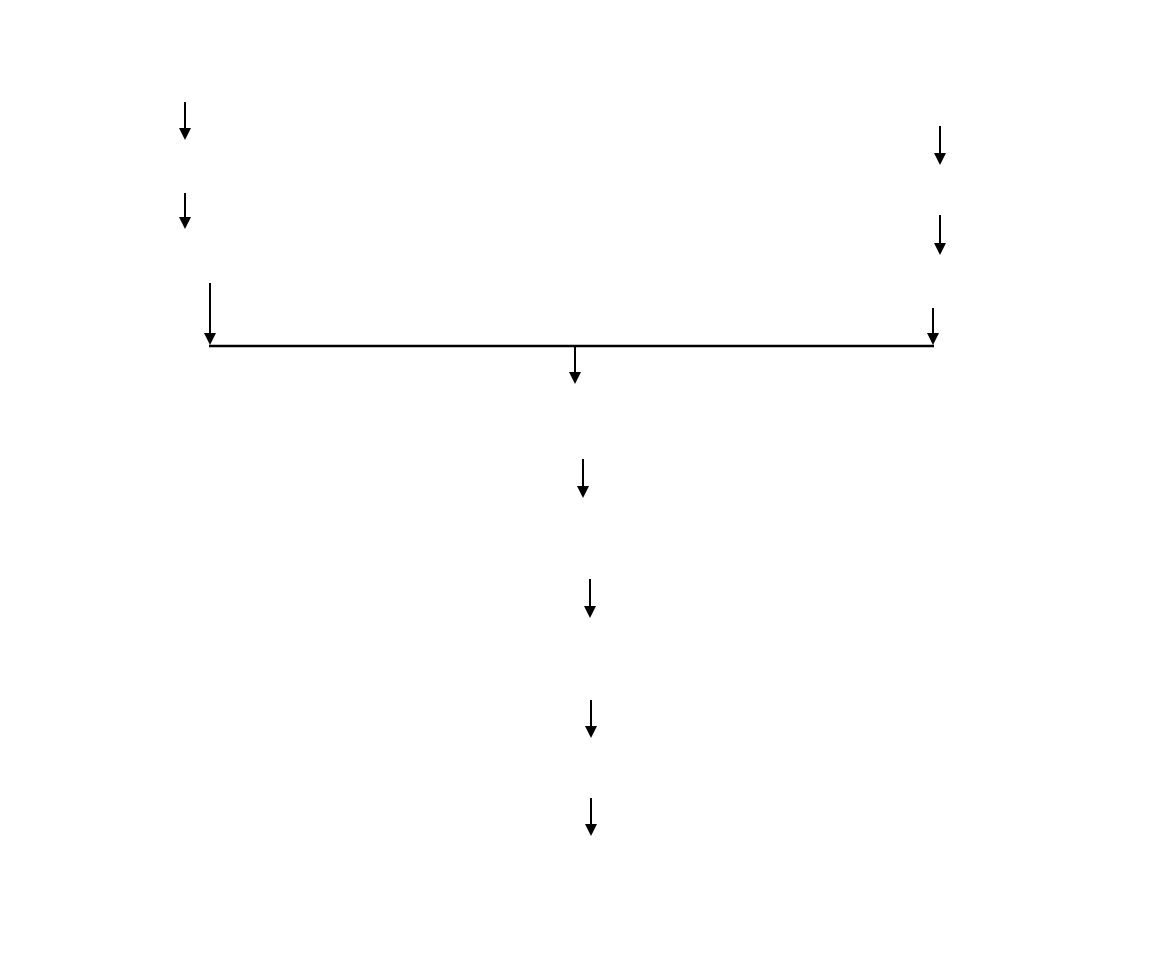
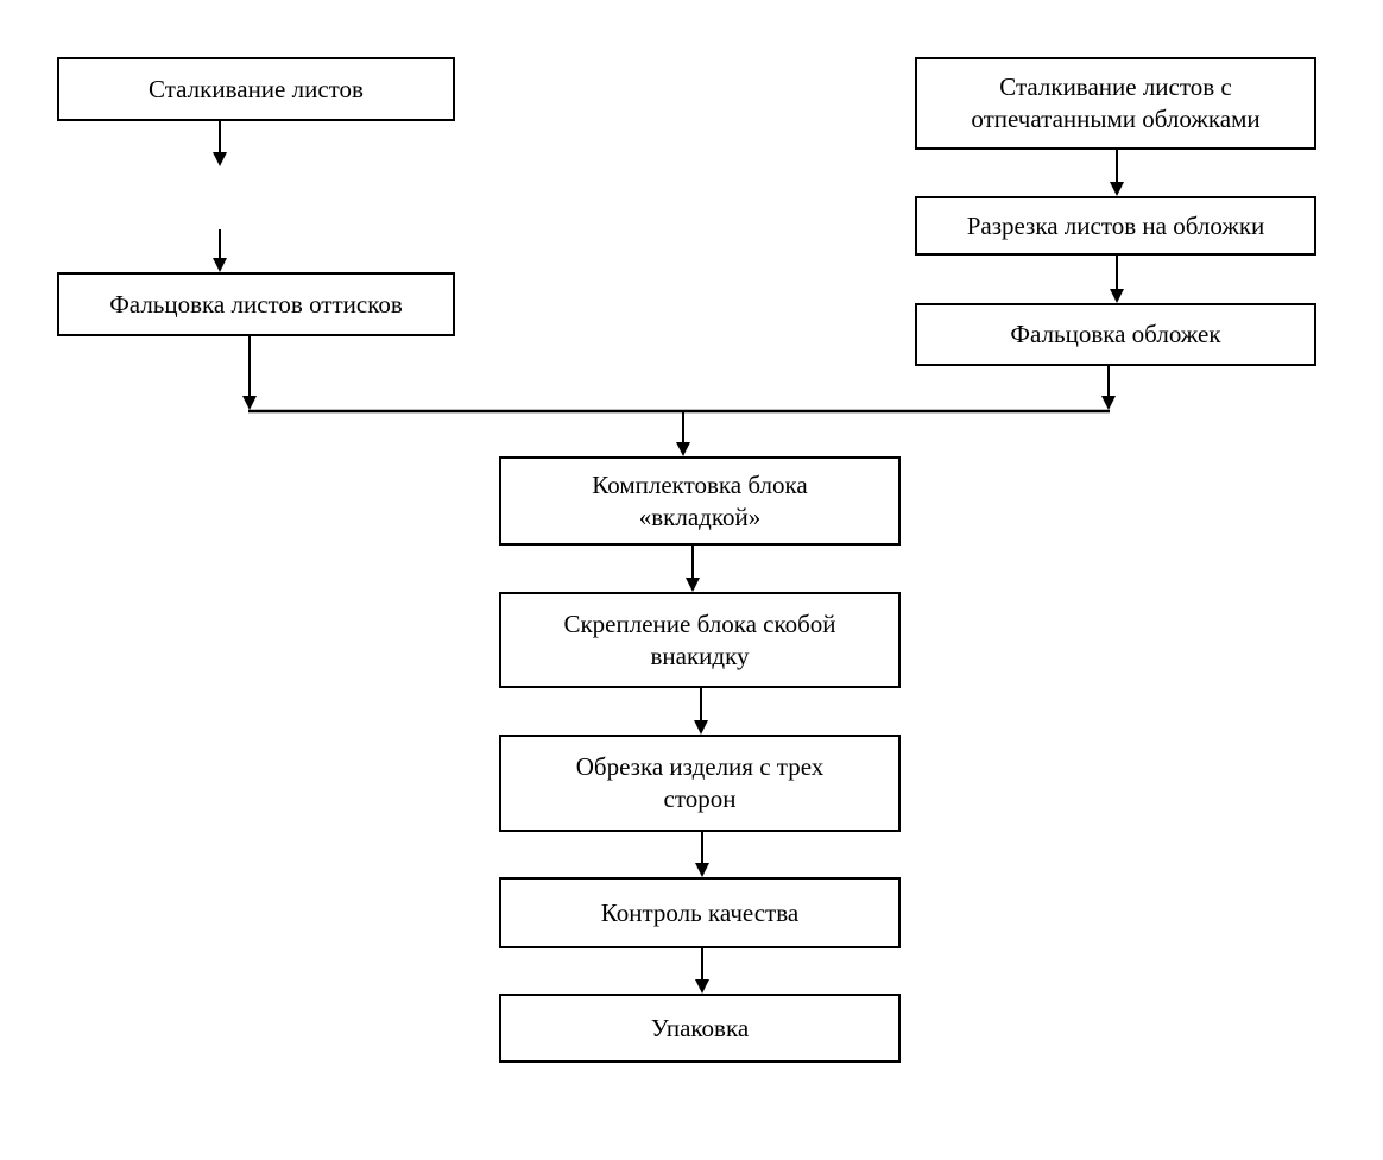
+ Сталкивание листов
+ Фальцовка листов оттисков
+ Сталкивание листов с
+ отпечатанными обложками
+ Разрезка листов на обложки
+ Фальцовка обложек
+ Комплектовка блока
+ «вкладкой»
+ Скрепление блока скобой
+ внакидку
+ Обрезка изделия с трех
+ сторон
+ Контроль качества
+ Упаковка
